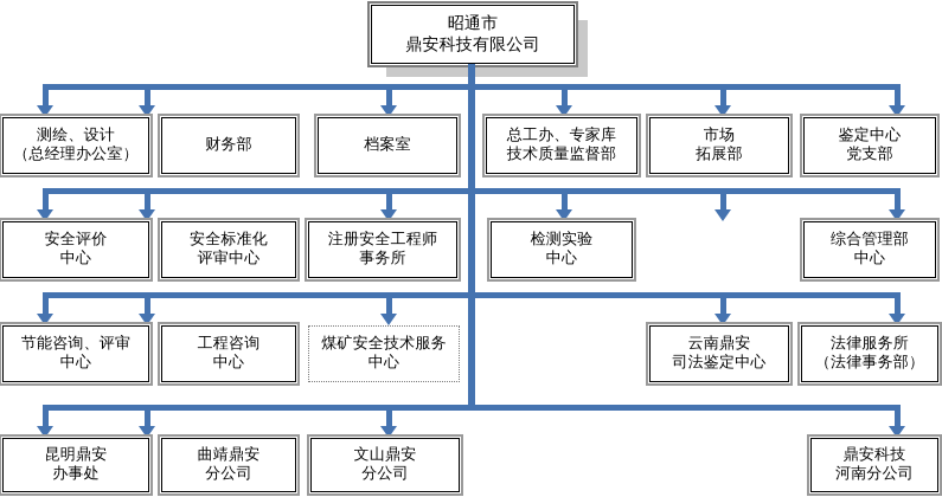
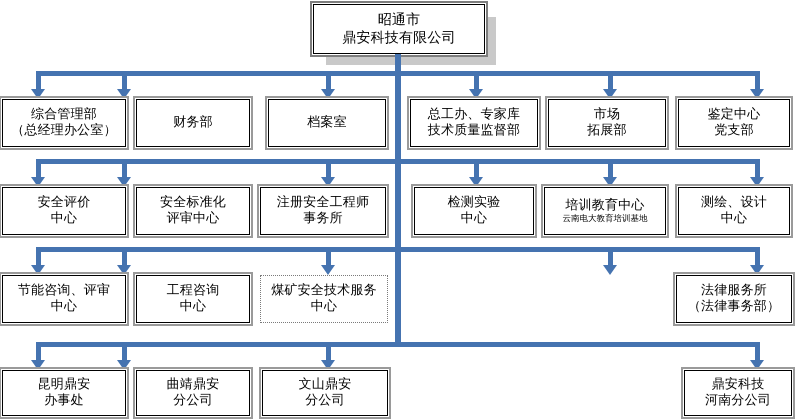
  昭通市
  鼎安科技有限公司
- 测绘、设计
+ 综合管理部
  （总经理办公室）
  财务部
  档案室
  总工办、专家库
  技术质量监督部
  市场
  拓展部
  鉴定中心
  党支部
  安全评价
  中心
  安全标准化
  评审中心
  注册安全工程师
  事务所
  检测实验
  中心
+ 培训教育中心
+ 云南电大教育培训基地
- 综合管理部
+ 测绘、设计
  中心
  节能咨询、评审
  中心
  工程咨询
  中心
  煤矿安全技术服务
  中心
- 云南鼎安
- 司法鉴定中心
  法律服务所
  （法律事务部）
  昆明鼎安
  办事处
  曲靖鼎安
  分公司
  文山鼎安
  分公司
  鼎安科技
  河南分公司
